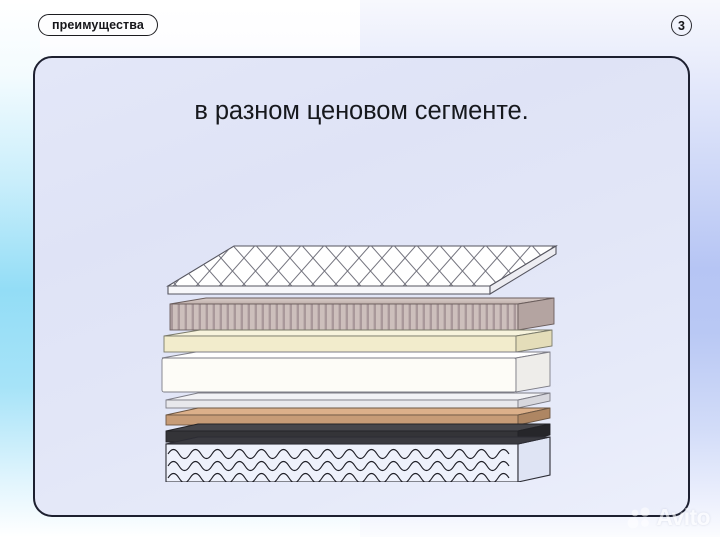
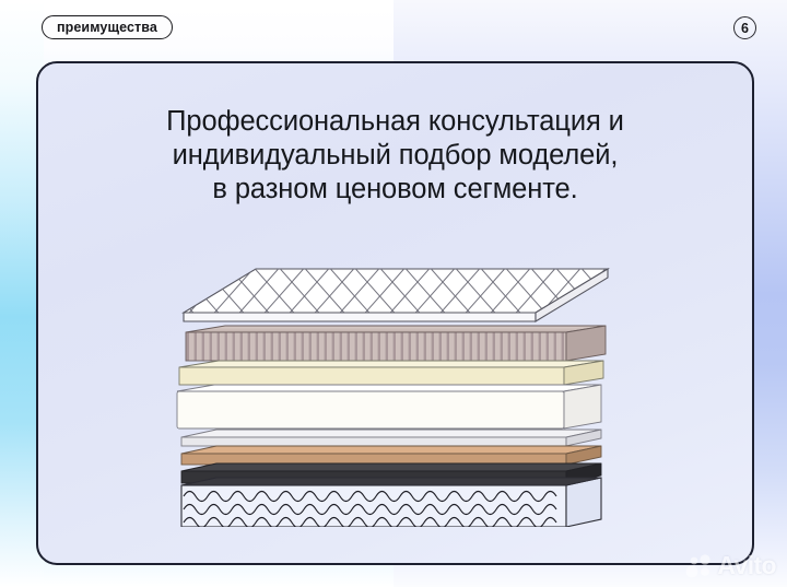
  преимущества
- 3
+ 6
+ Профессиональная консультация и
+ индивидуальный подбор моделей,
  в разном ценовом сегменте.
  Avito
